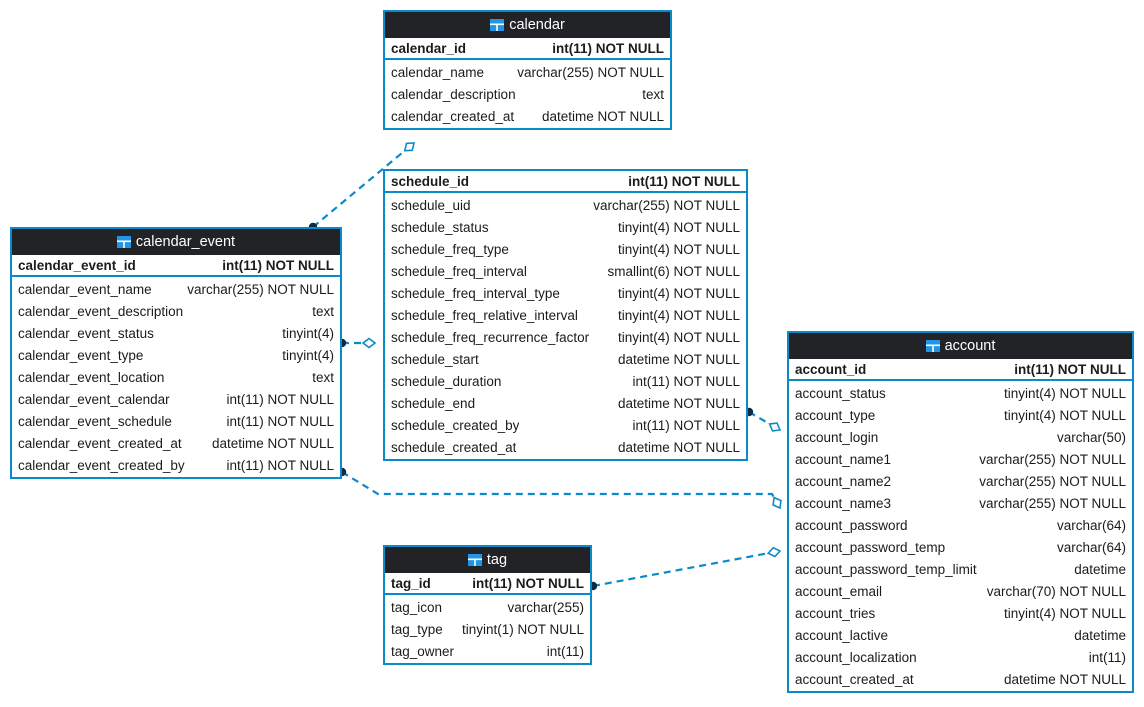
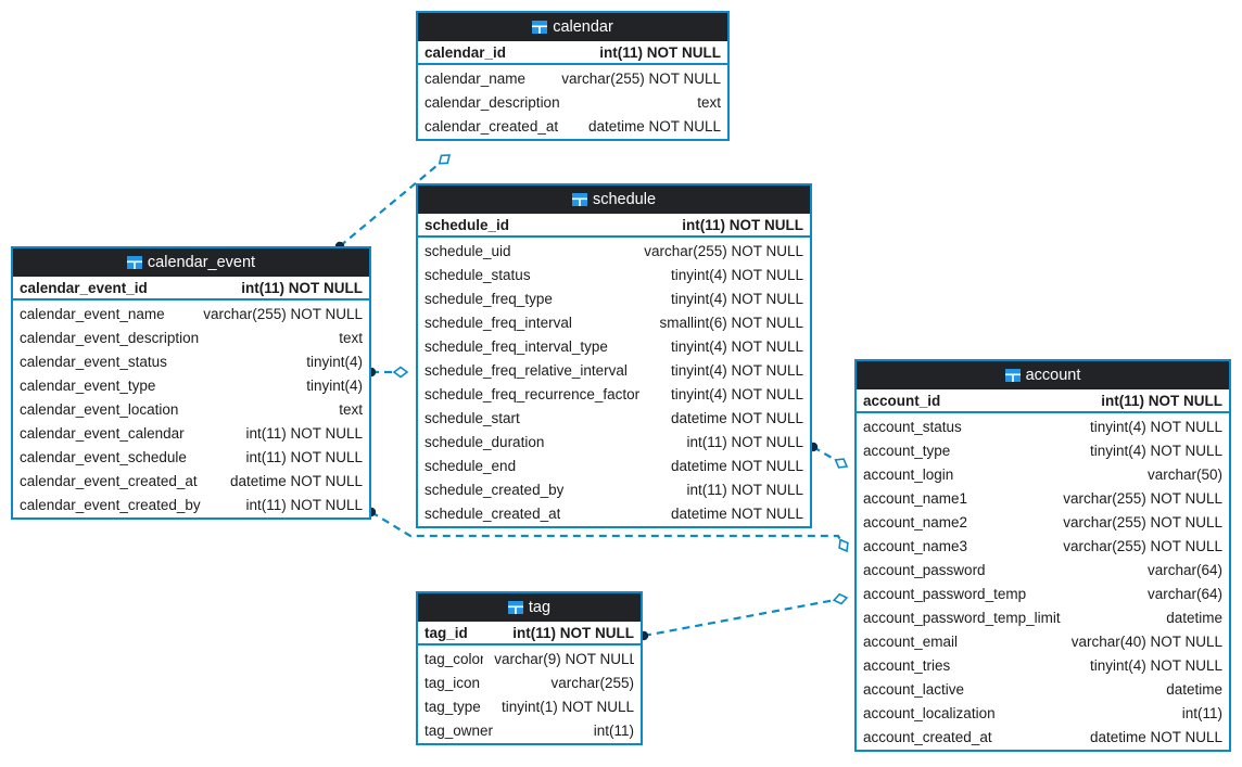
  calendar
  calendar_id
  int(11) NOT NULL
  calendar_name
  varchar(255) NOT NULL
  calendar_description
  text
  calendar_created_at
  datetime NOT NULL
+ schedule
  schedule_id
  int(11) NOT NULL
  schedule_uid
  varchar(255) NOT NULL
  schedule_status
  tinyint(4) NOT NULL
  schedule_freq_type
  tinyint(4) NOT NULL
  schedule_freq_interval
  smallint(6) NOT NULL
  schedule_freq_interval_type
  tinyint(4) NOT NULL
  schedule_freq_relative_interval
  tinyint(4) NOT NULL
  schedule_freq_recurrence_factor
  tinyint(4) NOT NULL
  schedule_start
  datetime NOT NULL
  schedule_duration
  int(11) NOT NULL
  schedule_end
  datetime NOT NULL
  schedule_created_by
  int(11) NOT NULL
  schedule_created_at
  datetime NOT NULL
  calendar_event
  calendar_event_id
  int(11) NOT NULL
  calendar_event_name
  varchar(255) NOT NULL
  calendar_event_description
  text
  calendar_event_status
  tinyint(4)
  calendar_event_type
  tinyint(4)
  calendar_event_location
  text
  calendar_event_calendar
  int(11) NOT NULL
  calendar_event_schedule
  int(11) NOT NULL
  calendar_event_created_at
  datetime NOT NULL
  calendar_event_created_by
  int(11) NOT NULL
  account
  account_id
  int(11) NOT NULL
  account_status
  tinyint(4) NOT NULL
  account_type
  tinyint(4) NOT NULL
  account_login
  varchar(50)
  account_name1
  varchar(255) NOT NULL
  account_name2
  varchar(255) NOT NULL
  account_name3
  varchar(255) NOT NULL
  account_password
  varchar(64)
  account_password_temp
  varchar(64)
  account_password_temp_limit
  datetime
  account_email
- varchar(70) NOT NULL
+ varchar(40) NOT NULL
  account_tries
  tinyint(4) NOT NULL
  account_lactive
  datetime
  account_localization
  int(11)
  account_created_at
  datetime NOT NULL
  tag
  tag_id
  int(11) NOT NULL
+ tag_color
+ varchar(9) NOT NULL
  tag_icon
  varchar(255)
  tag_type
  tinyint(1) NOT NULL
  tag_owner
  int(11)
